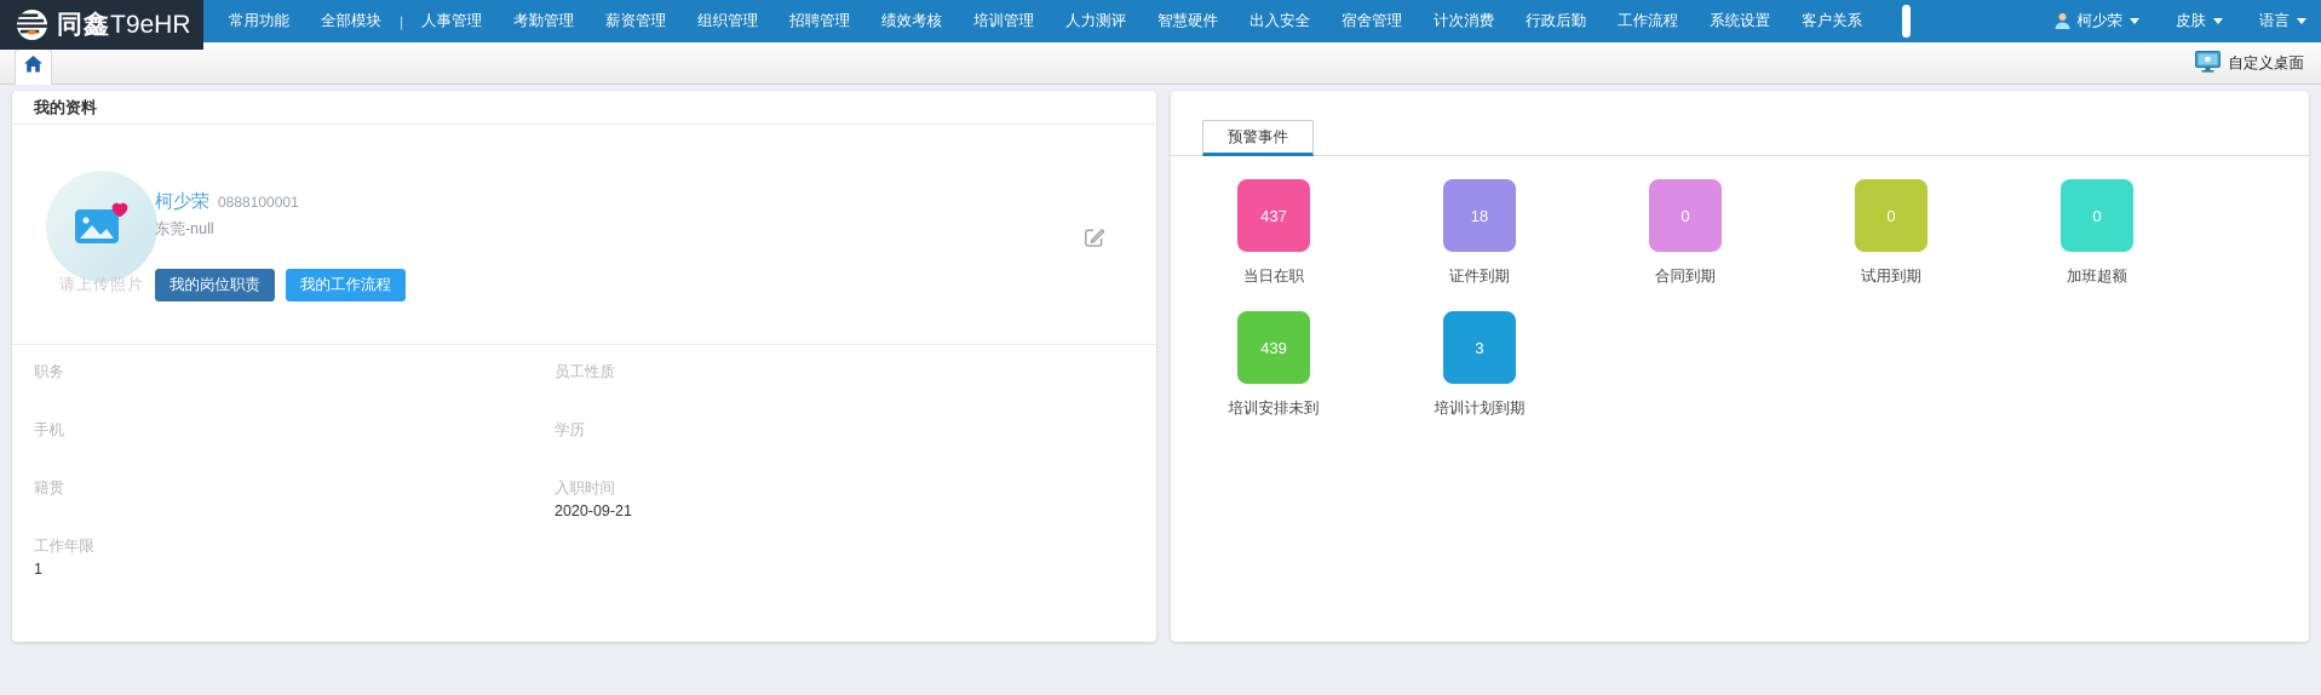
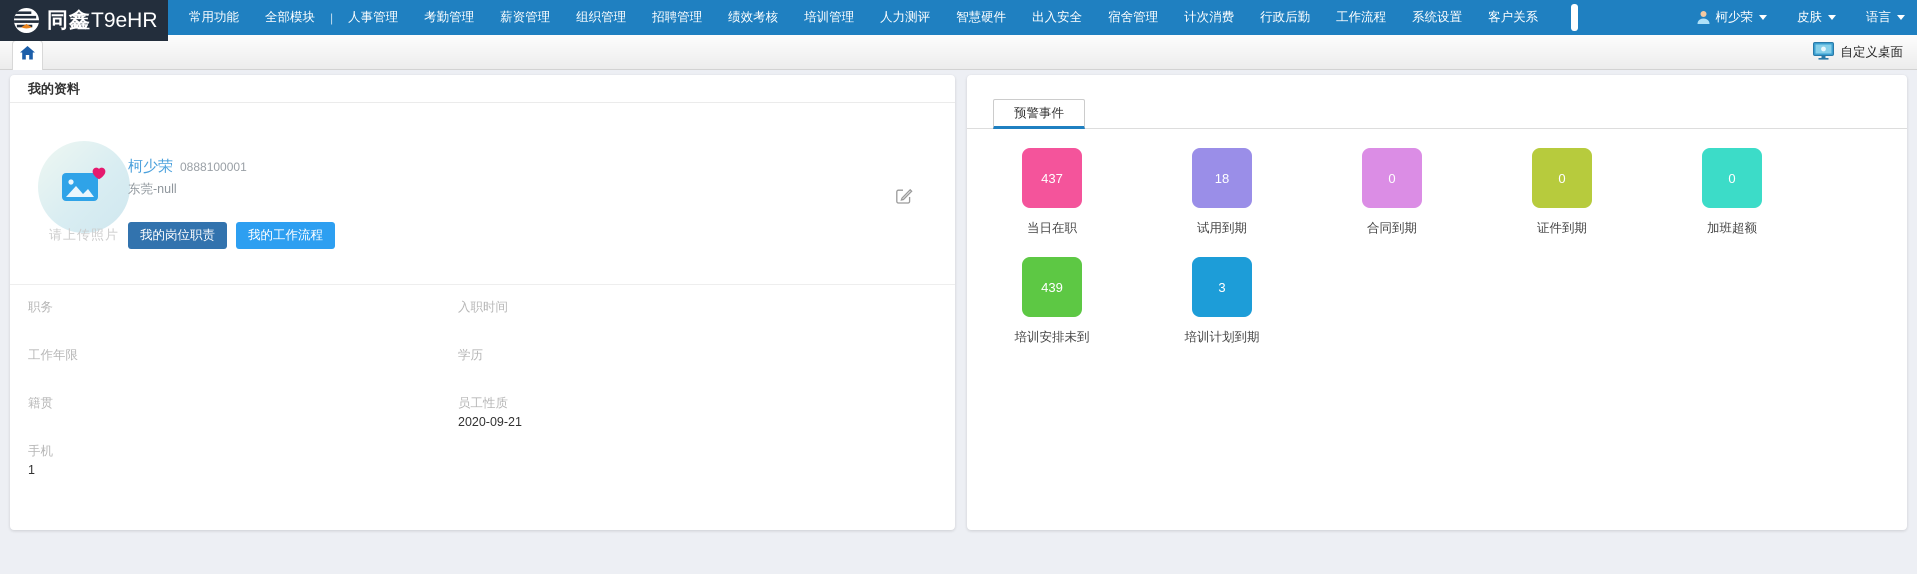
  同鑫
  T9eHR
  常用功能
  全部模块
  |
  人事管理
  考勤管理
  薪资管理
  组织管理
  招聘管理
  绩效考核
  培训管理
  人力测评
  智慧硬件
  出入安全
  宿舍管理
  计次消费
  行政后勤
  工作流程
  系统设置
  客户关系
  柯少荣
  皮肤
  语言
  自定义桌面
  我的资料
  请上传照片
  柯少荣
  0888100001
  东莞-null
  我的岗位职责
  我的工作流程
  职务
- 员工性质
+ 入职时间
- 手机
+ 工作年限
  学历
  籍贯
- 入职时间
+ 员工性质
  2020-09-21
- 工作年限
+ 手机
  1
  预警事件
  437
  当日在职
  18
- 证件到期
+ 试用到期
  0
  合同到期
  0
- 试用到期
+ 证件到期
  0
  加班超额
  439
  培训安排未到
  3
  培训计划到期
